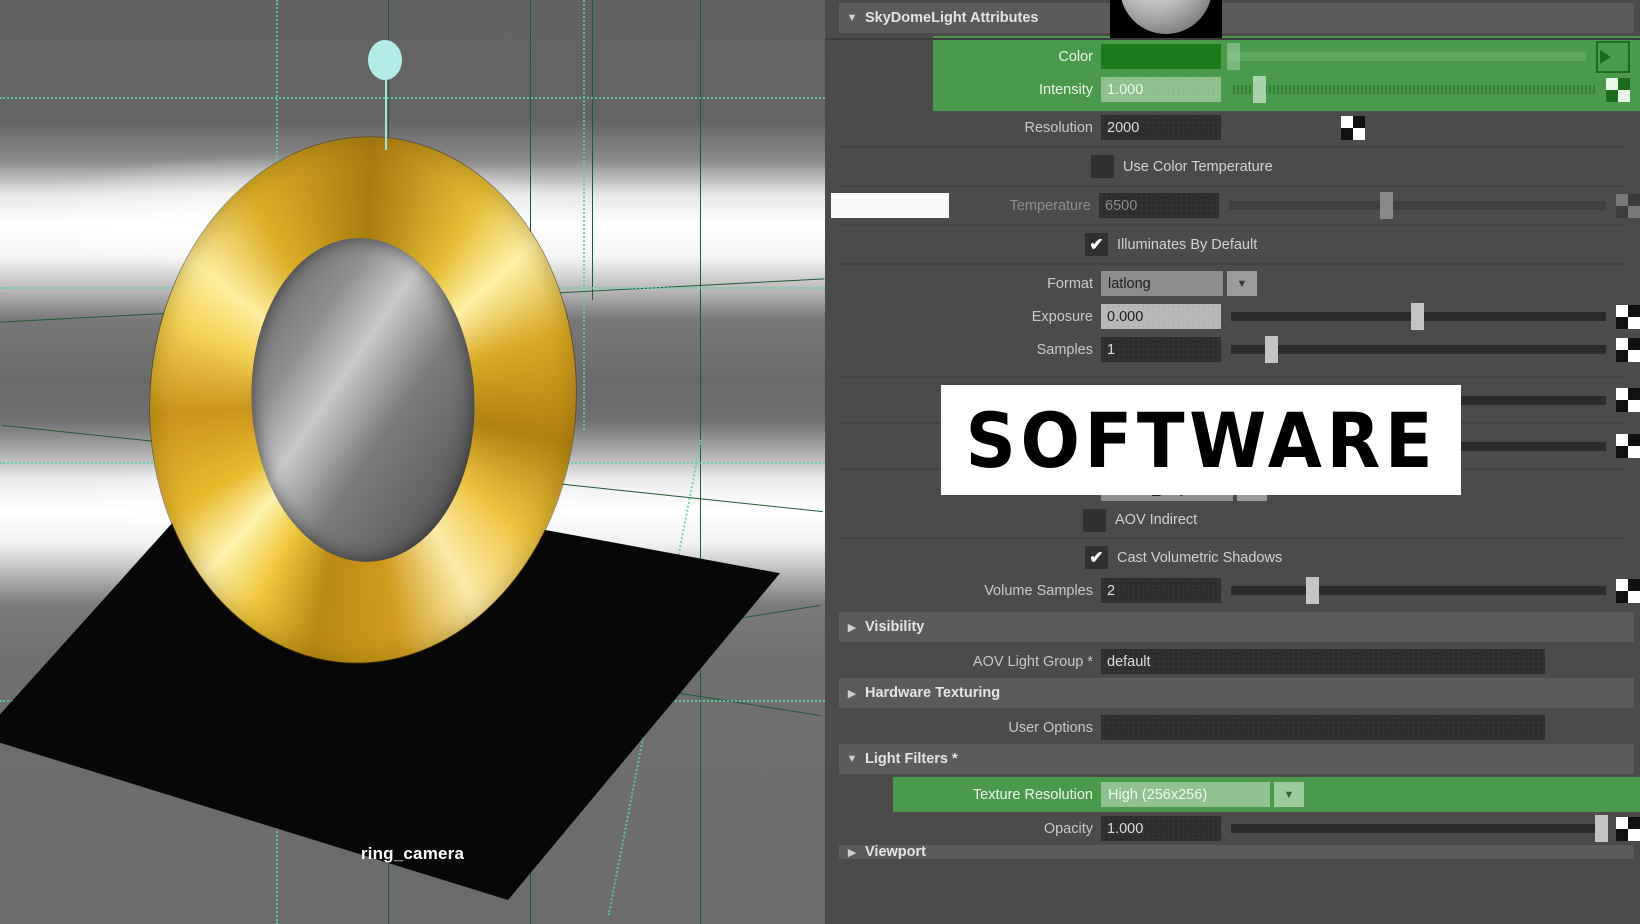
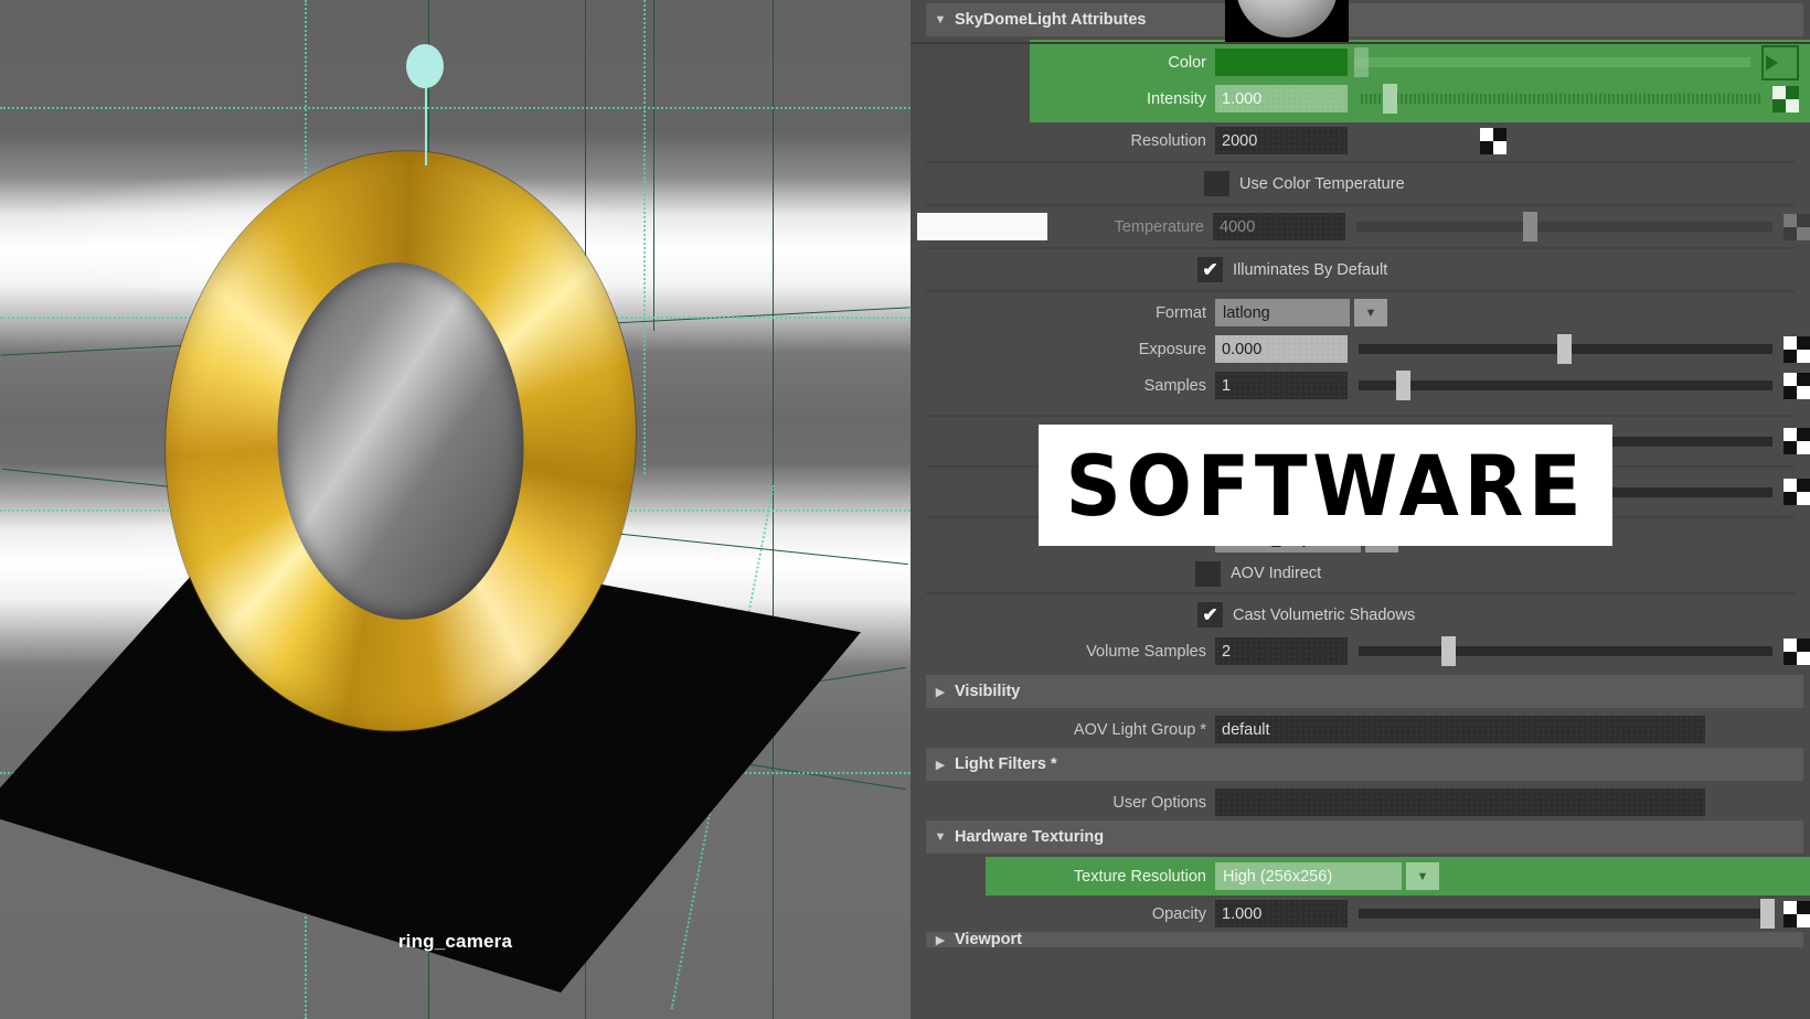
  ring_camera
  ▼
  SkyDomeLight Attributes
  Color
  Intensity
  1.000
  Resolution
  2000
  Use Color Temperature
  Temperature
- 6500
+ 4000
  ✔
  Illuminates By Default
  Format
  latlong
  ▼
  Exposure
  0.000
  Samples
  1
  AOV Indirect
  ✔
  Cast Volumetric Shadows
  Volume Samples
  2
  ▶
  Visibility
  AOV Light Group *
  default
  ▶
- Hardware Texturing
+ Light Filters *
  User Options
  ▼
- Light Filters *
+ Hardware Texturing
  Texture Resolution
  High (256x256)
  ▼
  Opacity
  1.000
  ▶
  Viewport
  SOFTWARE
